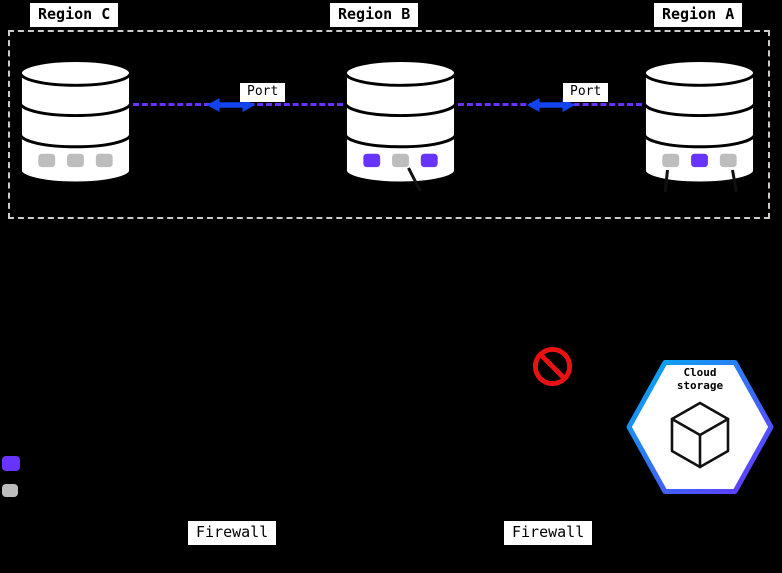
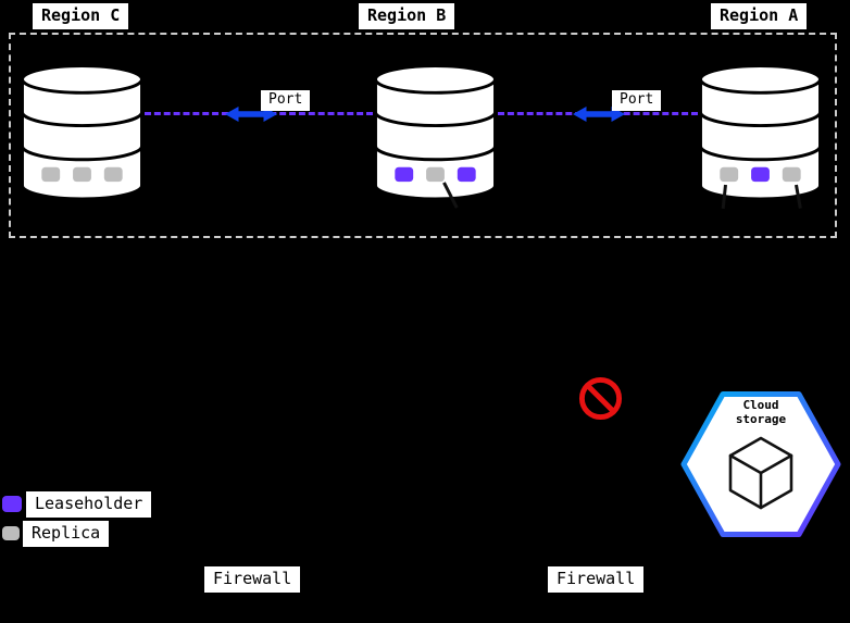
  Region C
  Region B
  Region A
  Port
  Port
  Cloud storage
+ Leaseholder
+ Replica
  Firewall
  Firewall
